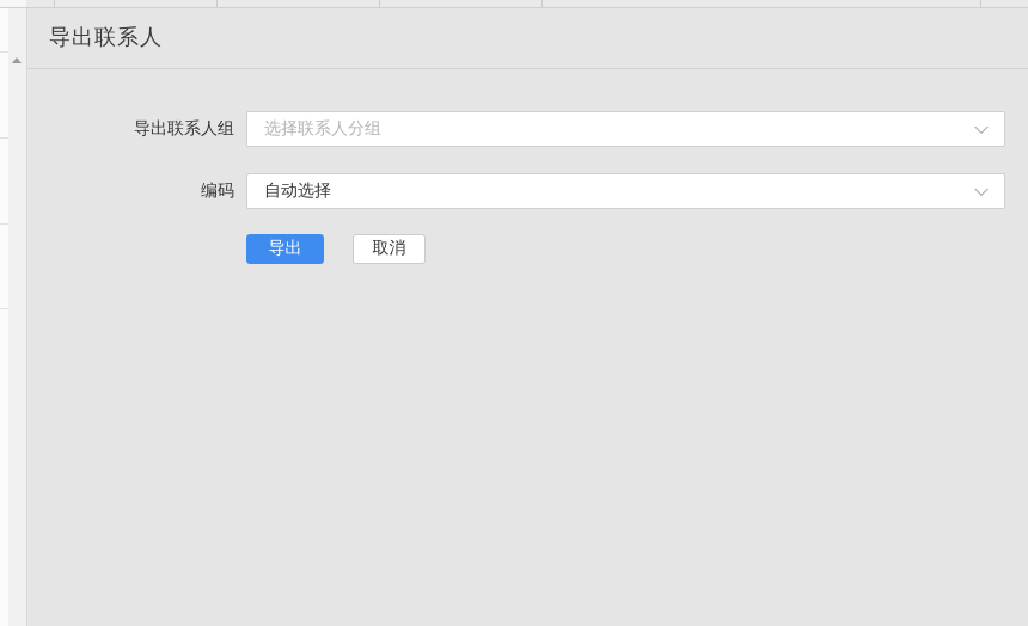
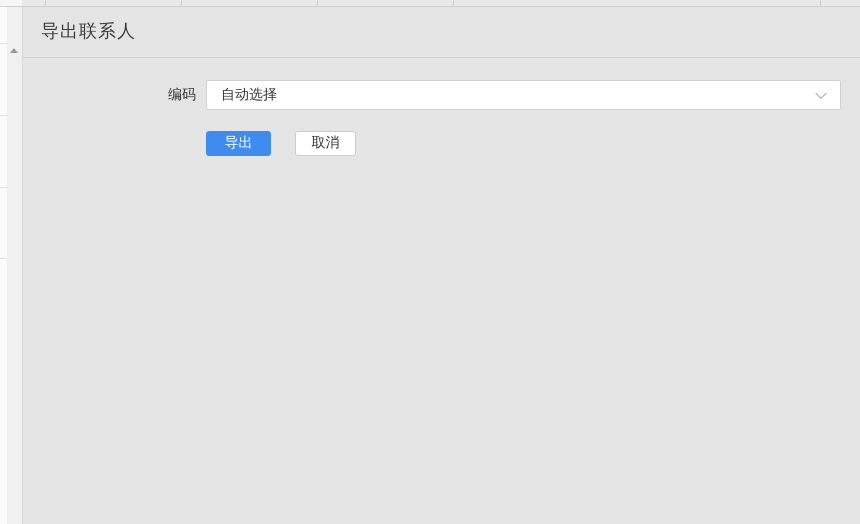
  导出联系人
- 导出联系人组
- 选择联系人分组
  编码
  自动选择
  导出
  取消
